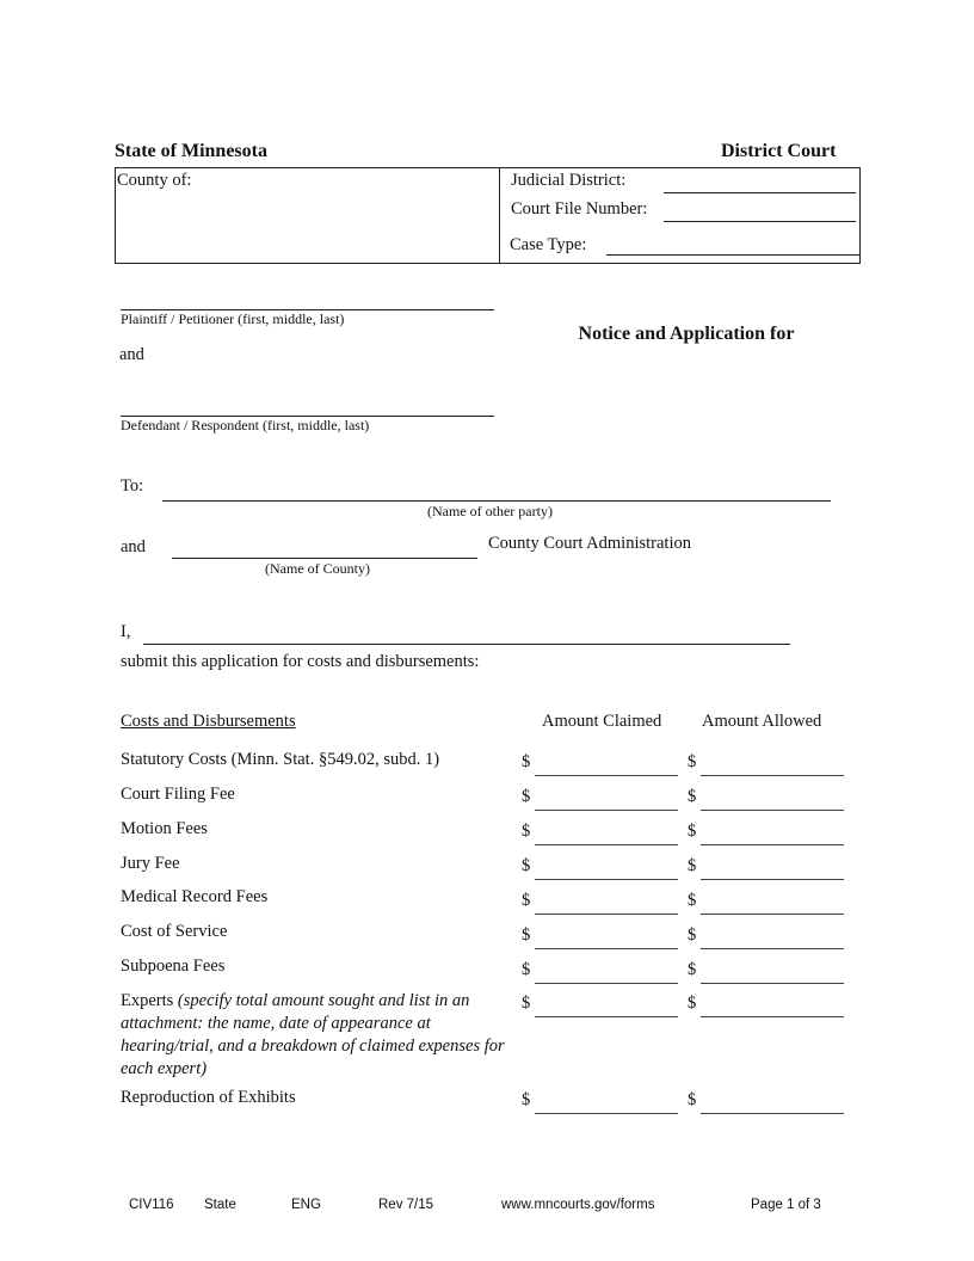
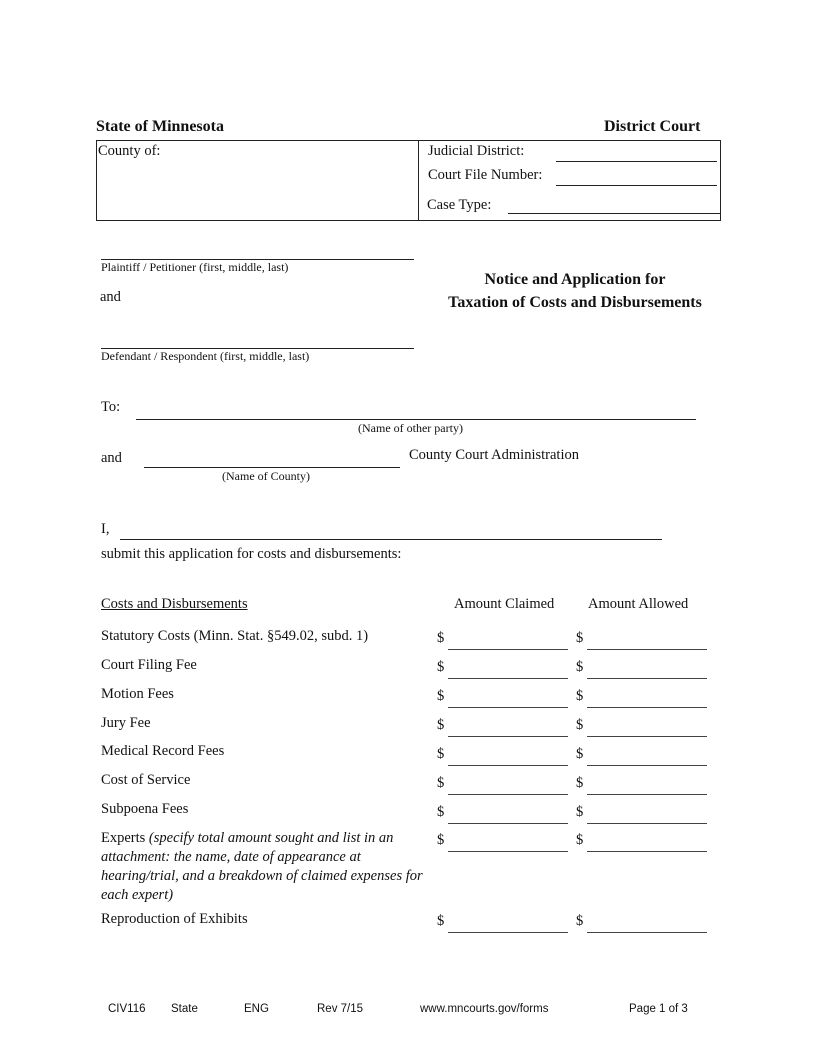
  State of Minnesota
  District Court
  County of:
  Judicial District:
  Court File Number:
  Case Type:
  Plaintiff / Petitioner (first, middle, last)
  and
  Defendant / Respondent (first, middle, last)
  Notice and Application for
+ Taxation of Costs and Disbursements
  To:
  (Name of other party)
  and
  County Court Administration
  (Name of County)
  I,
  submit this application for costs and disbursements:
  Costs and Disbursements
  Amount Claimed
  Amount Allowed
  Statutory Costs (Minn. Stat. §549.02, subd. 1)
  $
  $
  Court Filing Fee
  $
  $
  Motion Fees
  $
  $
  Jury Fee
  $
  $
  Medical Record Fees
  $
  $
  Cost of Service
  $
  $
  Subpoena Fees
  $
  $
  Experts (specify total amount sought and list in an attachment: the name, date of appearance at hearing/trial, and a breakdown of claimed expenses for each expert)
  $
  $
  Reproduction of Exhibits
  $
  $
  CIV116
  State
  ENG
  Rev 7/15
  www.mncourts.gov/forms
  Page 1 of 3
